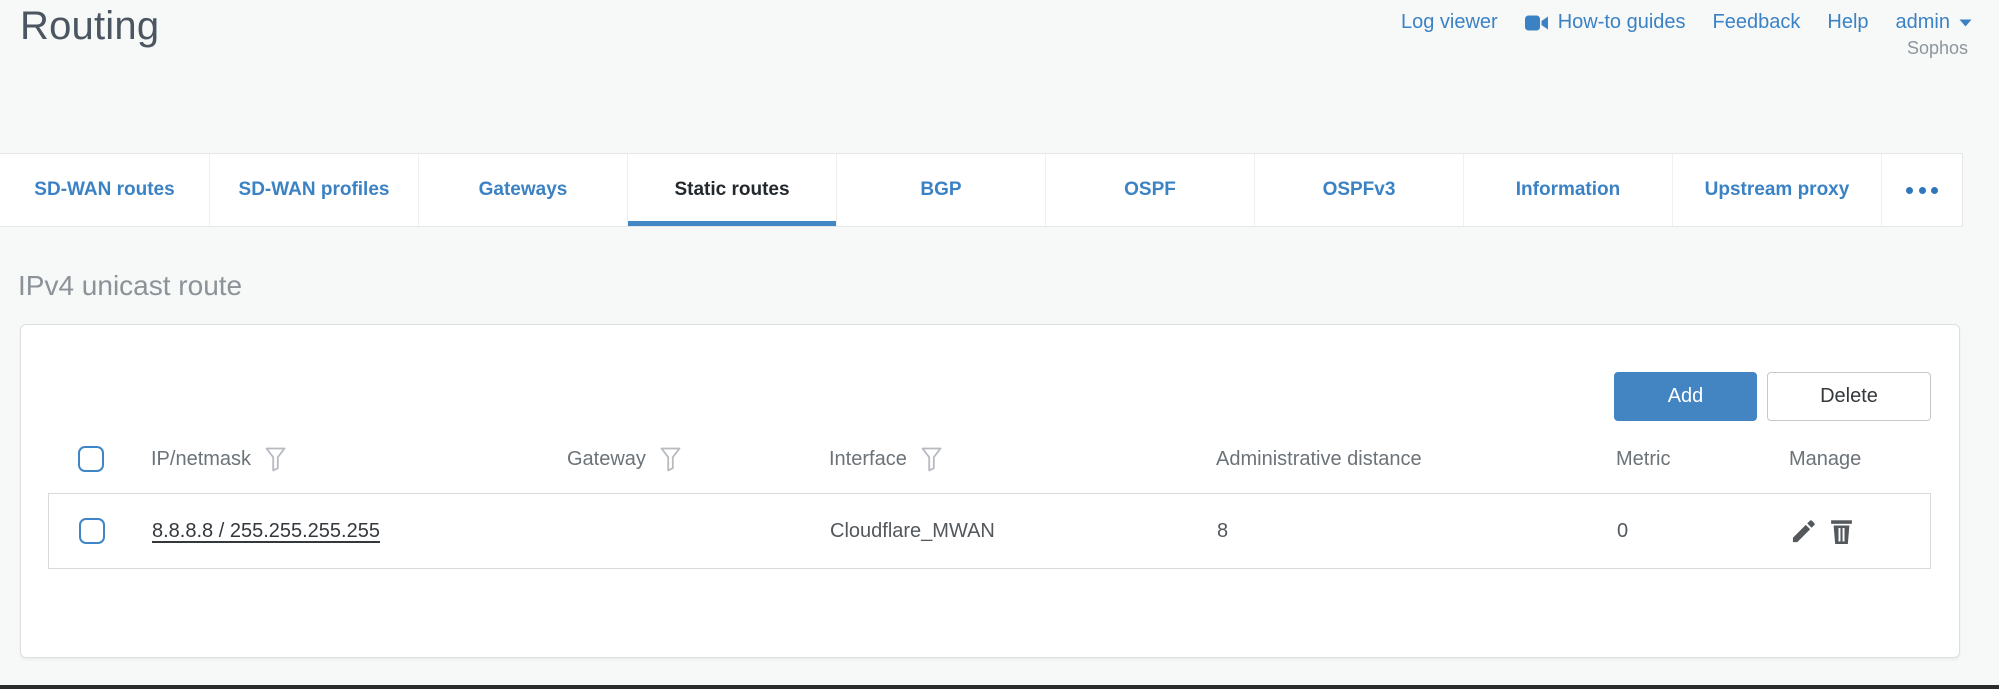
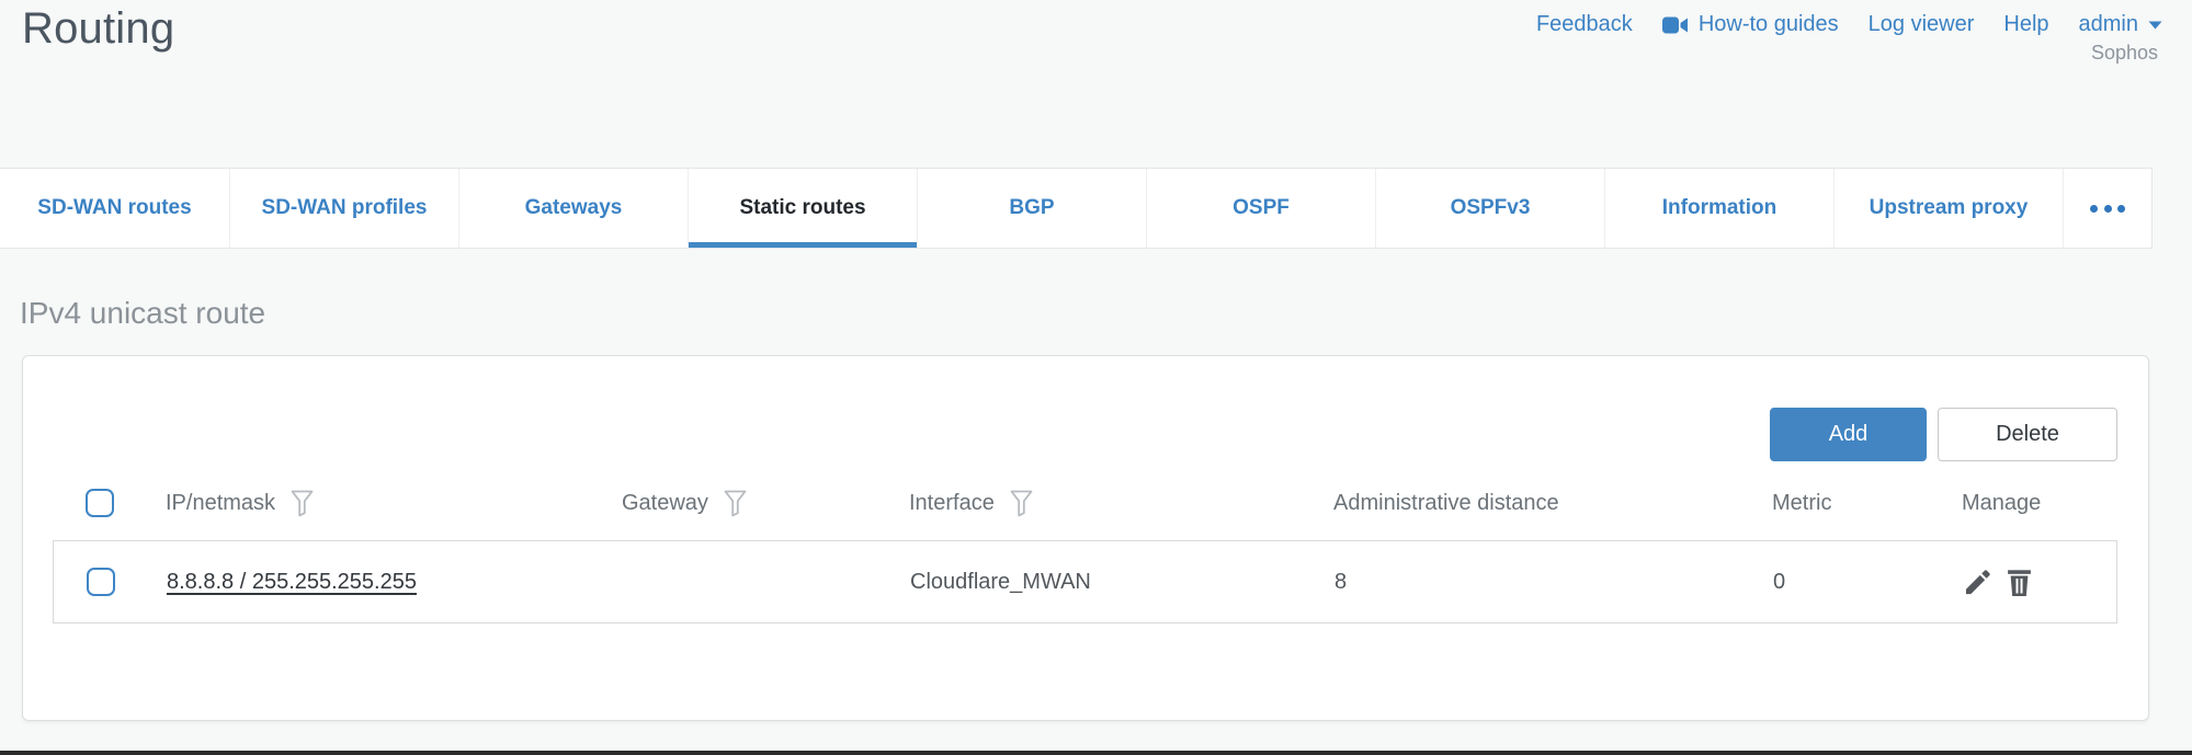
  Routing
- Log viewer
+ Feedback
  How-to guides
- Feedback
+ Log viewer
  Help
  admin
  Sophos
  SD-WAN routes
  SD-WAN profiles
  Gateways
  Static routes
  BGP
  OSPF
  OSPFv3
  Information
  Upstream proxy
  IPv4 unicast route
  Add
  Delete
  IP/netmask
  Gateway
  Interface
  Administrative distance
  Metric
  Manage
  8.8.8.8 / 255.255.255.255
  Cloudflare_MWAN
  8
  0
